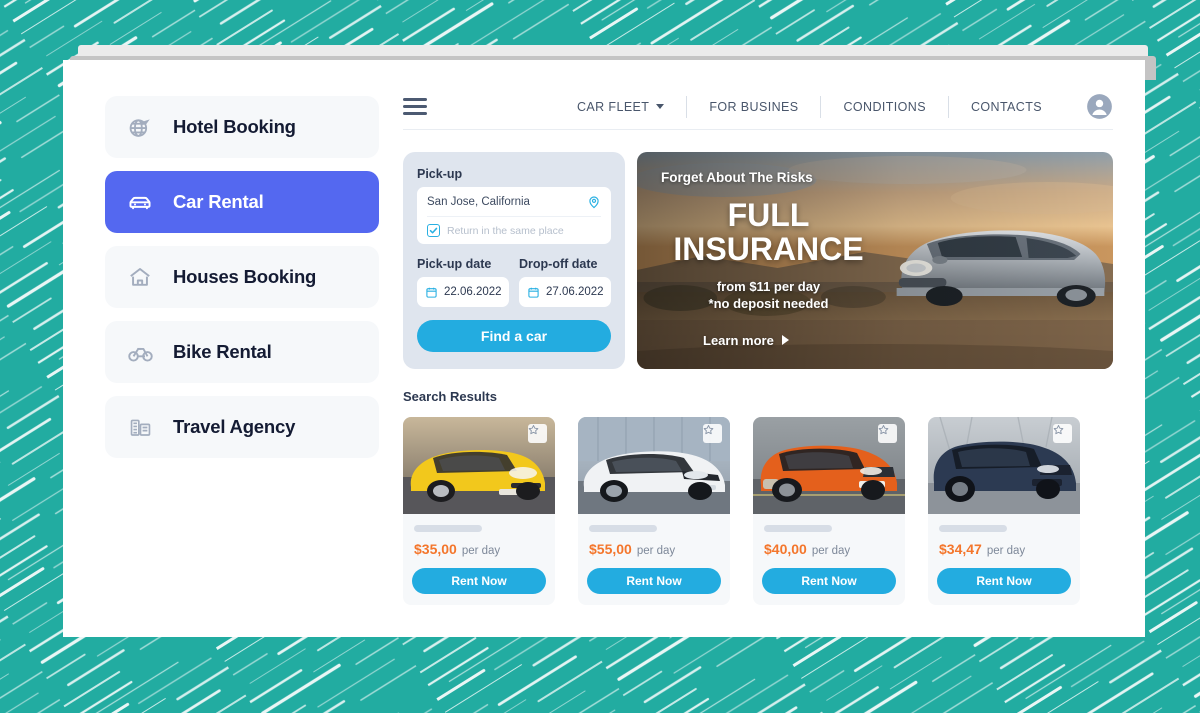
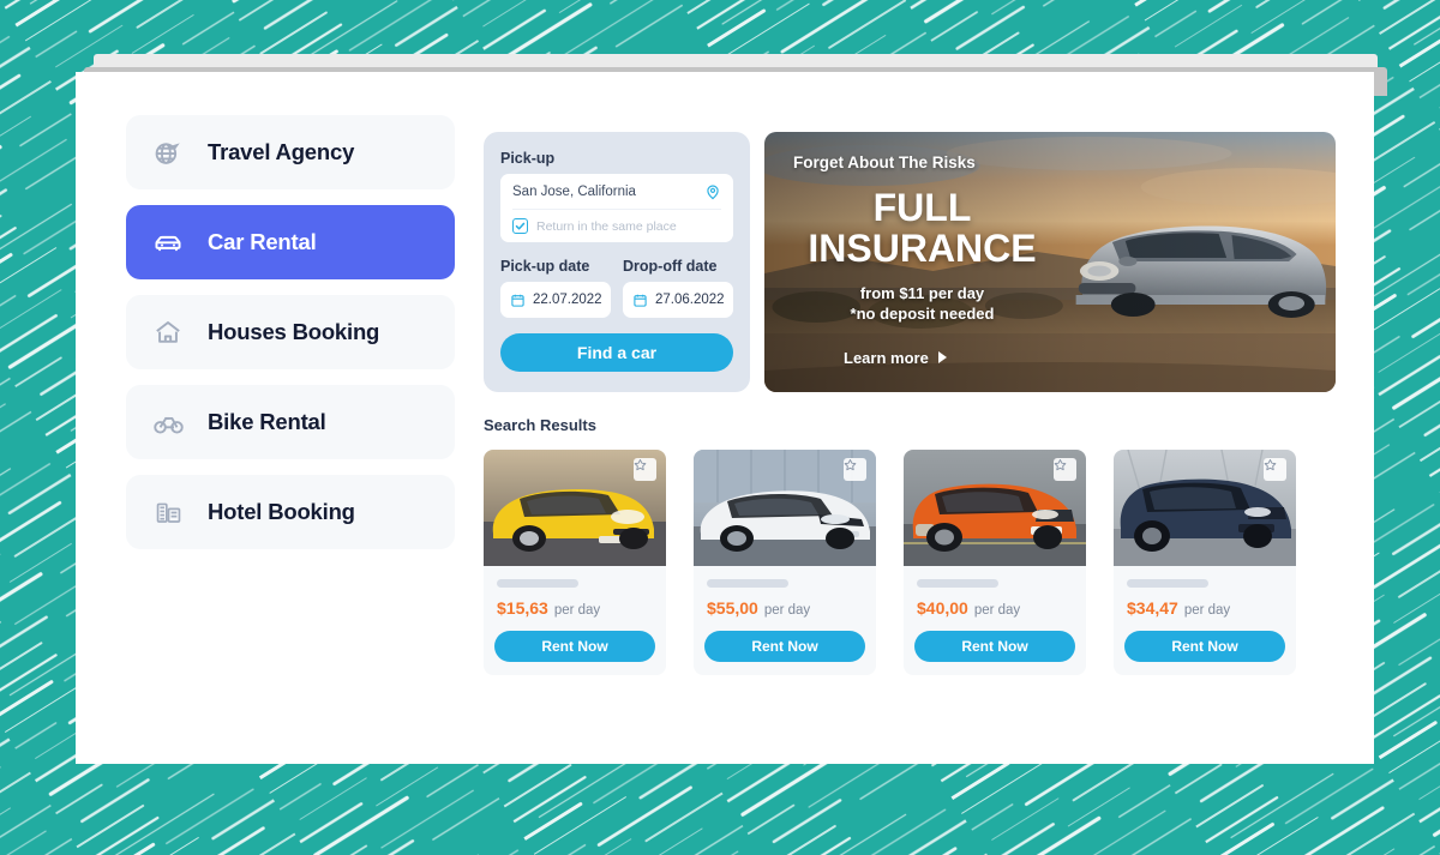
- Hotel Booking
+ Travel Agency
  Car Rental
  Houses Booking
  Bike Rental
- Travel Agency
+ Hotel Booking
- CAR FLEET
- FOR BUSINES
- CONDITIONS
- CONTACTS
  Pick-up
  San Jose, California
  Return in the same place
  Pick-up date
- 22.06.2022
+ 22.07.2022
  Drop-off date
  27.06.2022
  Find a car
  Forget About The Risks
  FULL INSURANCE
  from $11 per day
  *no deposit needed
  Learn more
  Search Results
- $35,00
+ $15,63
  per day
  Rent Now
  $55,00
  per day
  Rent Now
  $40,00
  per day
  Rent Now
  $34,47
  per day
  Rent Now
